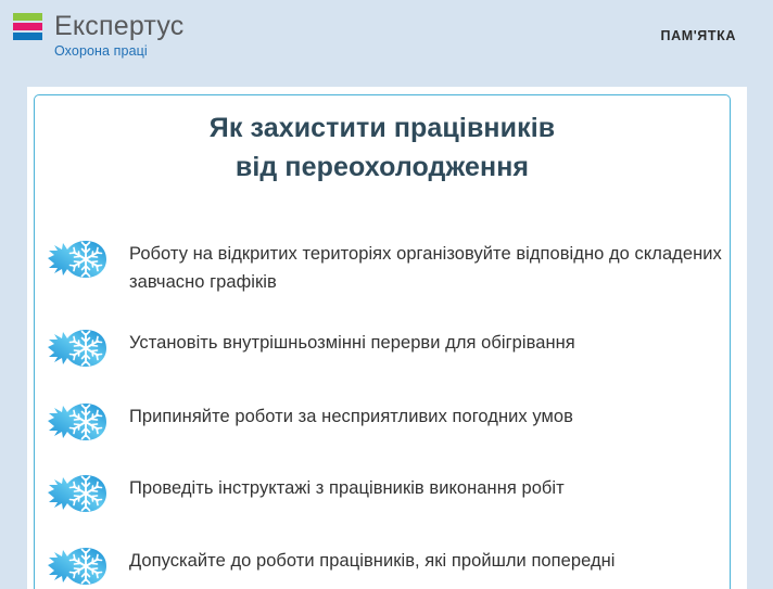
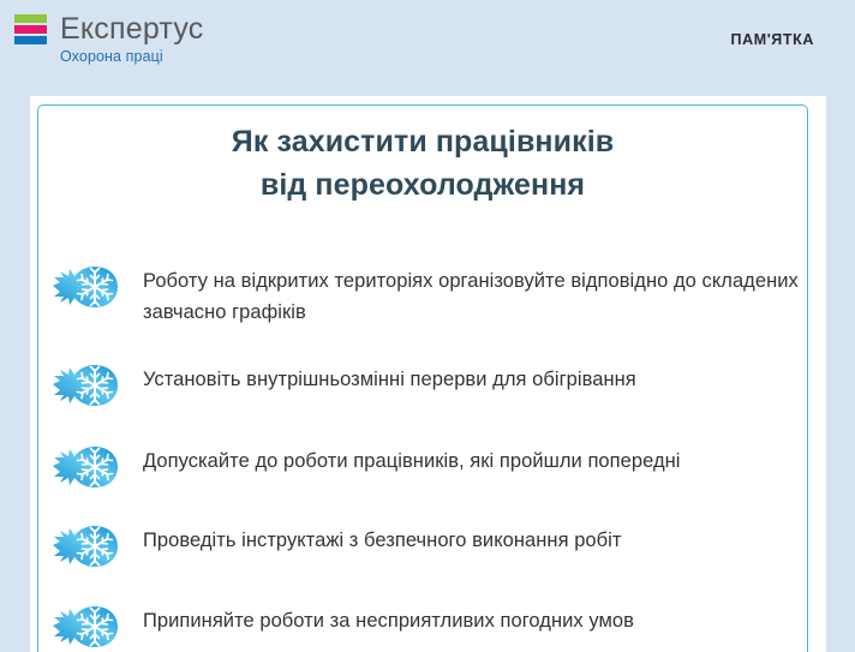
  Експертус
  Охорона праці
  ПАМ'ЯТКА
  Як захистити працівників
  від переохолодження
  Роботу на відкритих територіях організовуйте відповідно до складених завчасно графіків
  Установіть внутрішньозмінні перерви для обігрівання
- Припиняйте роботи за несприятливих погодних умов
+ Допускайте до роботи працівників, які пройшли попередні
- Проведіть інструктажі з працівників виконання робіт
+ Проведіть інструктажі з безпечного виконання робіт
- Допускайте до роботи працівників, які пройшли попередні
+ Припиняйте роботи за несприятливих погодних умов
